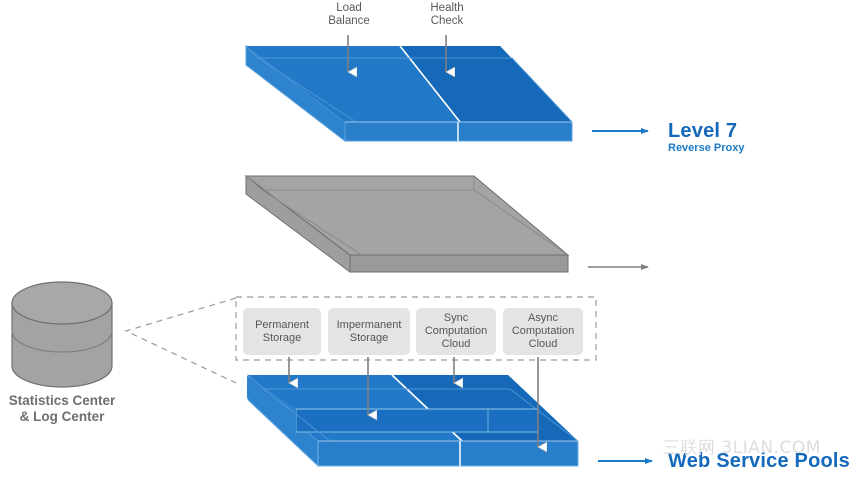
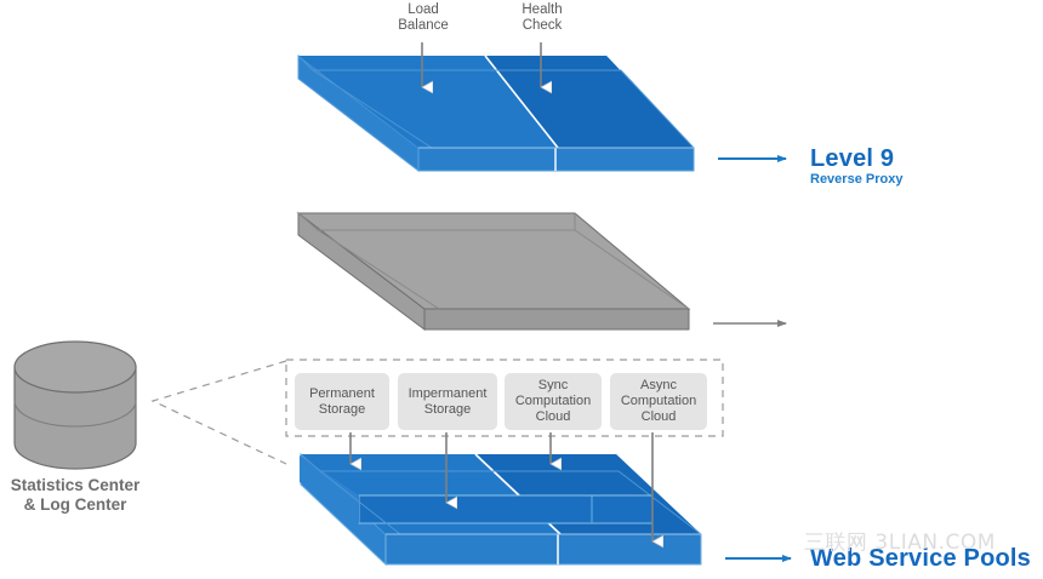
  Load
  Balance
  Health
  Check
- Level 7
+ Level 9
  Reverse Proxy
  Web Service Pools
  Permanent
  Storage
  Impermanent
  Storage
  Sync
  Computation
  Cloud
  Async
  Computation
  Cloud
  Statistics Center
  & Log Center
  三联网 3LIAN.COM
